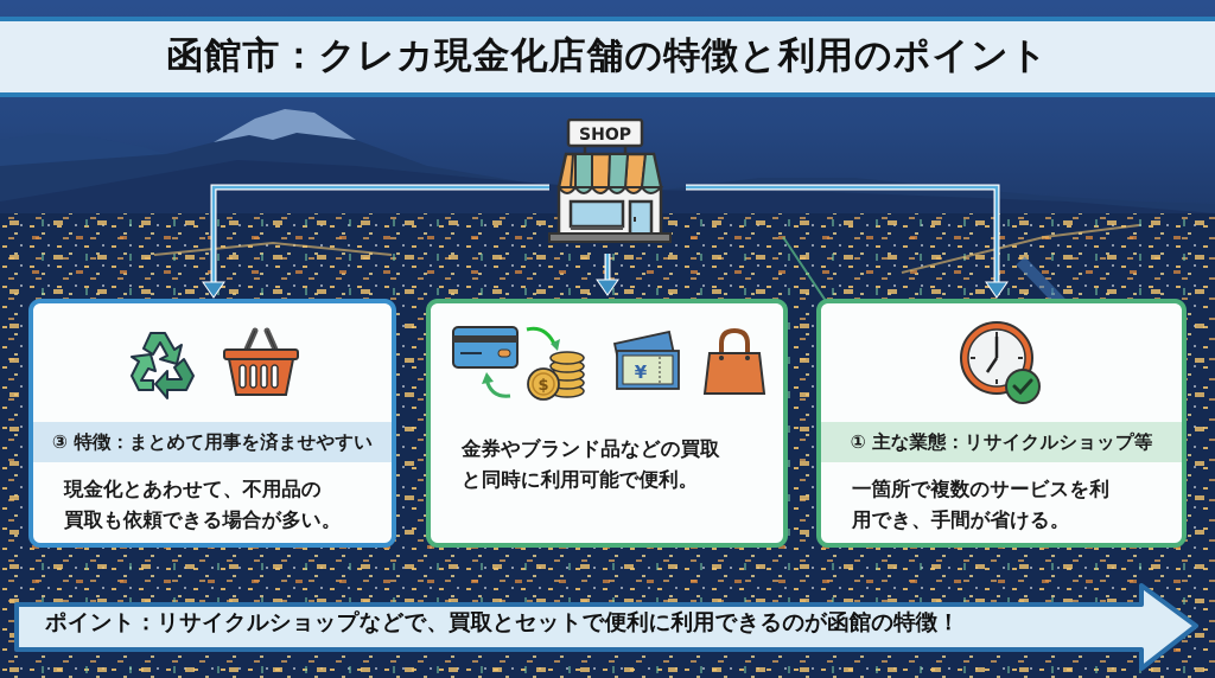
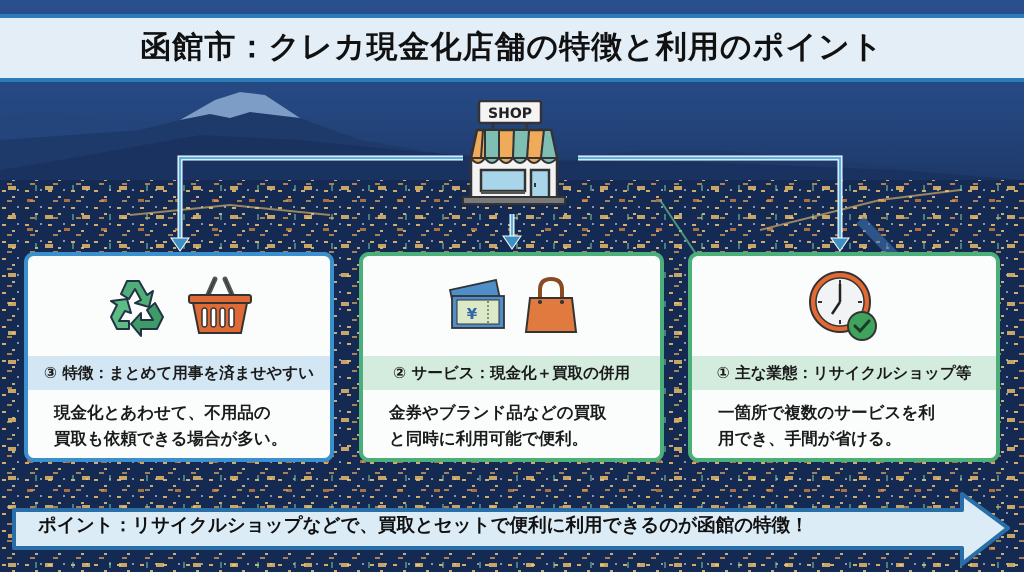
  函館市：クレカ現金化店舗の特徴と利用のポイント
  SHOP
  ③ 特徴：まとめて用事を済ませやすい
  現金化とあわせて、不用品の
  買取も依頼できる場合が多い。
- $
  ¥
+ ② サービス：現金化＋買取の併用
  金券やブランド品などの買取
  と同時に利用可能で便利。
  ① 主な業態：リサイクルショップ等
  一箇所で複数のサービスを利
  用でき、手間が省ける。
  ポイント：リサイクルショップなどで、買取とセットで便利に利用できるのが函館の特徴！
